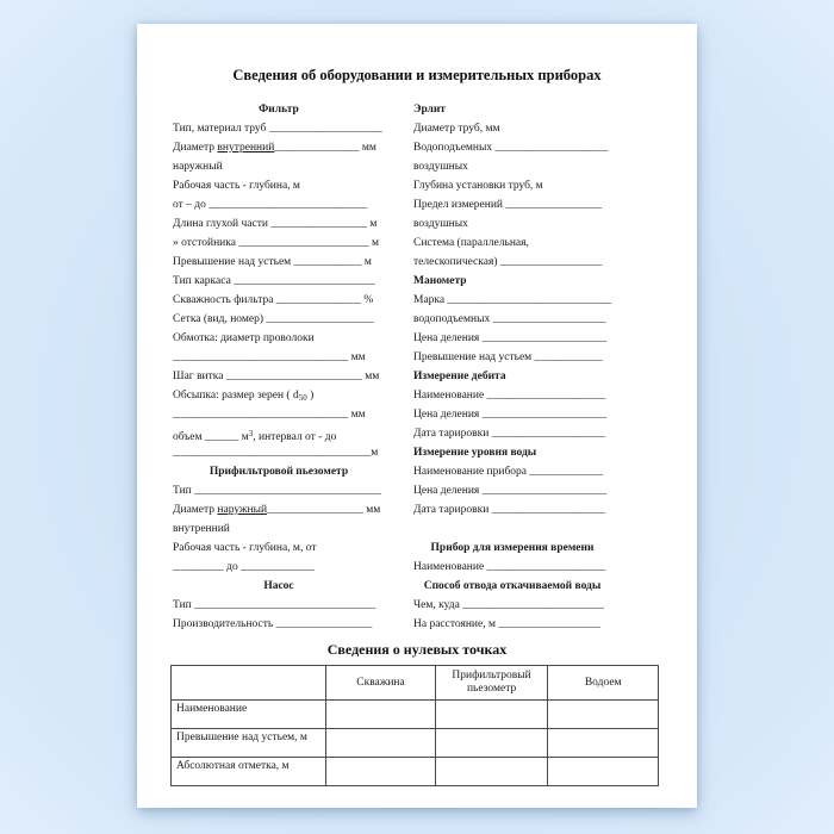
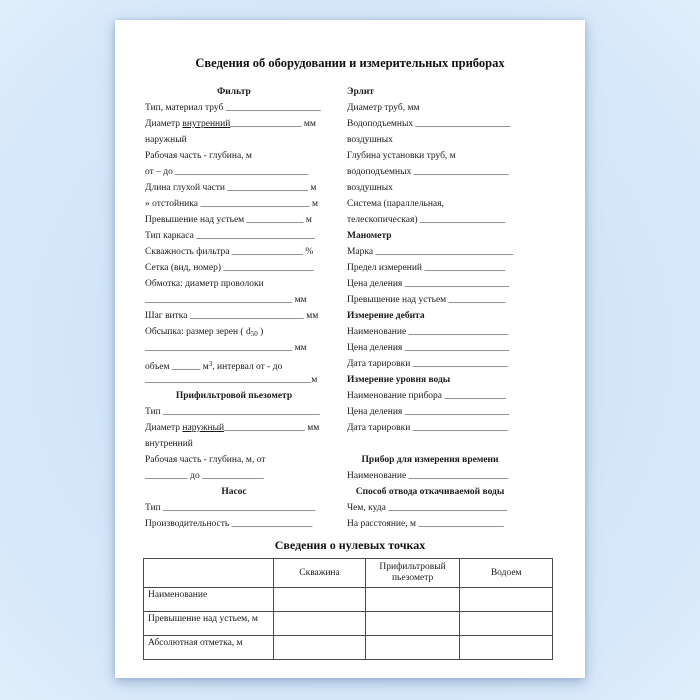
  Сведения об оборудовании и измерительных приборах
  Фильтр
  Тип, материал труб ____________________
  Диаметр внутренний_______________ мм
  наружный
  Рабочая часть - глубина, м
  от – до ____________________________
  Длина глухой части _________________ м
  » отстойника _______________________ м
  Превышение над устьем ____________ м
  Тип каркаса _________________________
  Скважность фильтра _______________ %
  Сетка (вид, номер) ___________________
  Обмотка: диаметр проволоки
  _______________________________ мм
  Шаг витка ________________________ мм
  Обсыпка: размер зерен ( d50 )
  _______________________________ мм
  объем ______ м3, интервал от - до
  ___________________________________м
  Прифильтровой пьезометр
  Тип _________________________________
  Диаметр наружный_________________ мм
  внутренний
  Рабочая часть - глубина, м, от
  _________ до _____________
  Насос
  Тип ________________________________
  Производительность _________________
  Эрлит
  Диаметр труб, мм
  Водоподъемных ____________________
  воздушных
  Глубина установки труб, м
- Предел измерений _________________
+ водоподъемных ____________________
  воздушных
  Система (параллельная,
  телескопическая) __________________
  Манометр
  Марка _____________________________
- водоподъемных ____________________
+ Предел измерений _________________
  Цена деления ______________________
  Превышение над устьем ____________
  Измерение дебита
  Наименование _____________________
  Цена деления ______________________
  Дата тарировки ____________________
  Измерение уровня воды
  Наименование прибора _____________
  Цена деления ______________________
  Дата тарировки ____________________
  Прибор для измерения времени
  Наименование _____________________
  Способ отвода откачиваемой воды
  Чем, куда _________________________
  На расстояние, м __________________
  Сведения о нулевых точках
  	Скважина	Прифильтровый пьезометр	Водоем
  Наименование
  Превышение над устьем, м
  Абсолютная отметка, м
